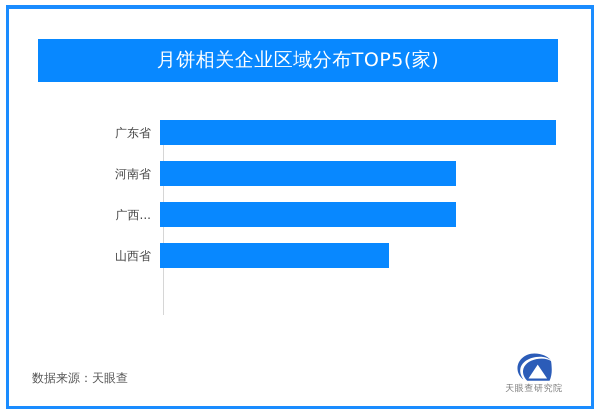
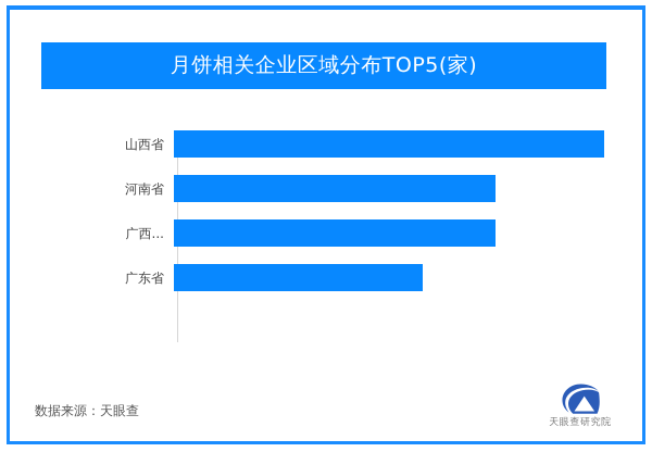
  月饼相关企业区域分布TOP5(家)
- 广东省
+ 山西省
  河南省
  广西...
- 山西省
+ 广东省
  数据来源：天眼查
  天眼查研究院
